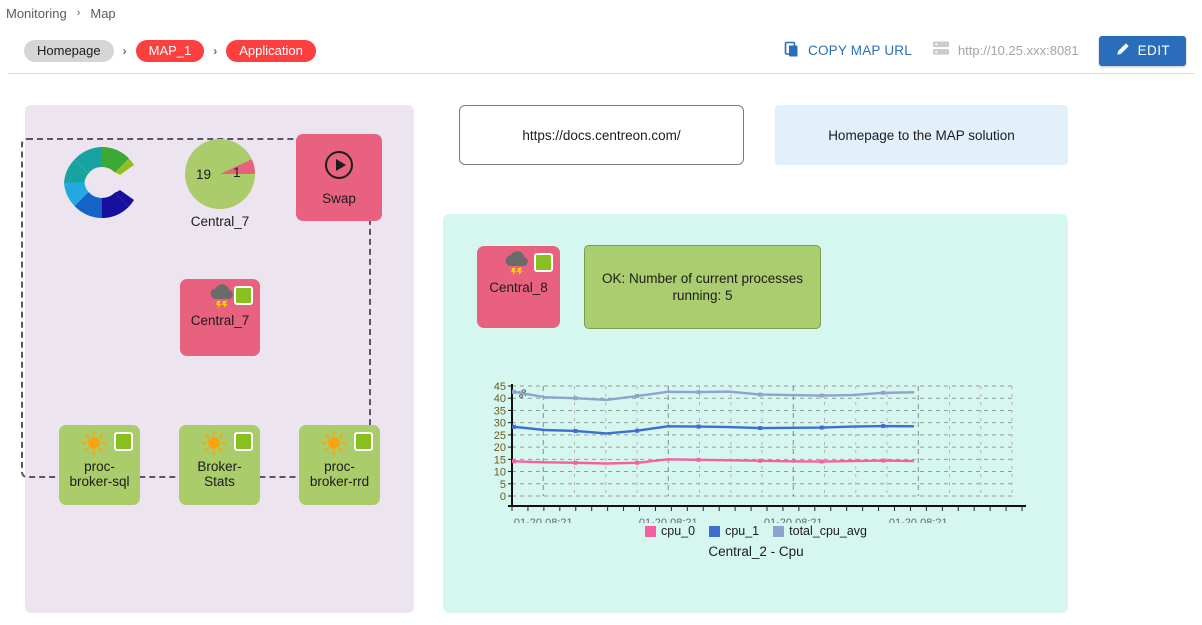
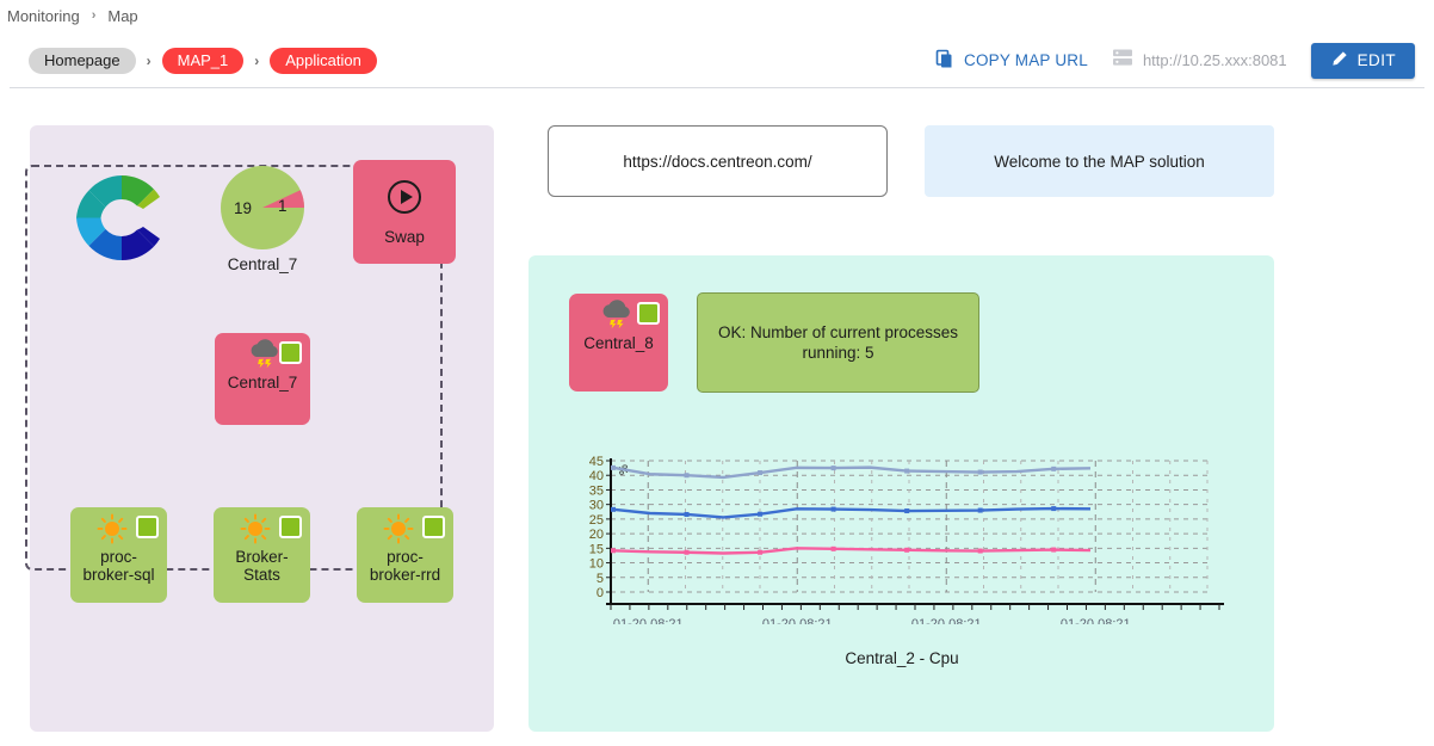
  Monitoring
  ›
  Map
  Homepage
  ›
  MAP_1
  ›
  Application
  COPY MAP URL
  http://10.25.xxx:8081
  EDIT
  19
  1
  Central_7
  Swap
  Central_7
  proc-broker-sql
  Broker-Stats
  proc-broker-rrd
  https://docs.centreon.com/
- Homepage to the MAP solution
+ Welcome to the MAP solution
  Central_8
  OK: Number of current processes running: 5
  0
  5
  10
  15
  20
  25
  30
  35
  40
  45
- cpu_0
- cpu_1
- total_cpu_avg
  Central_2 - Cpu
